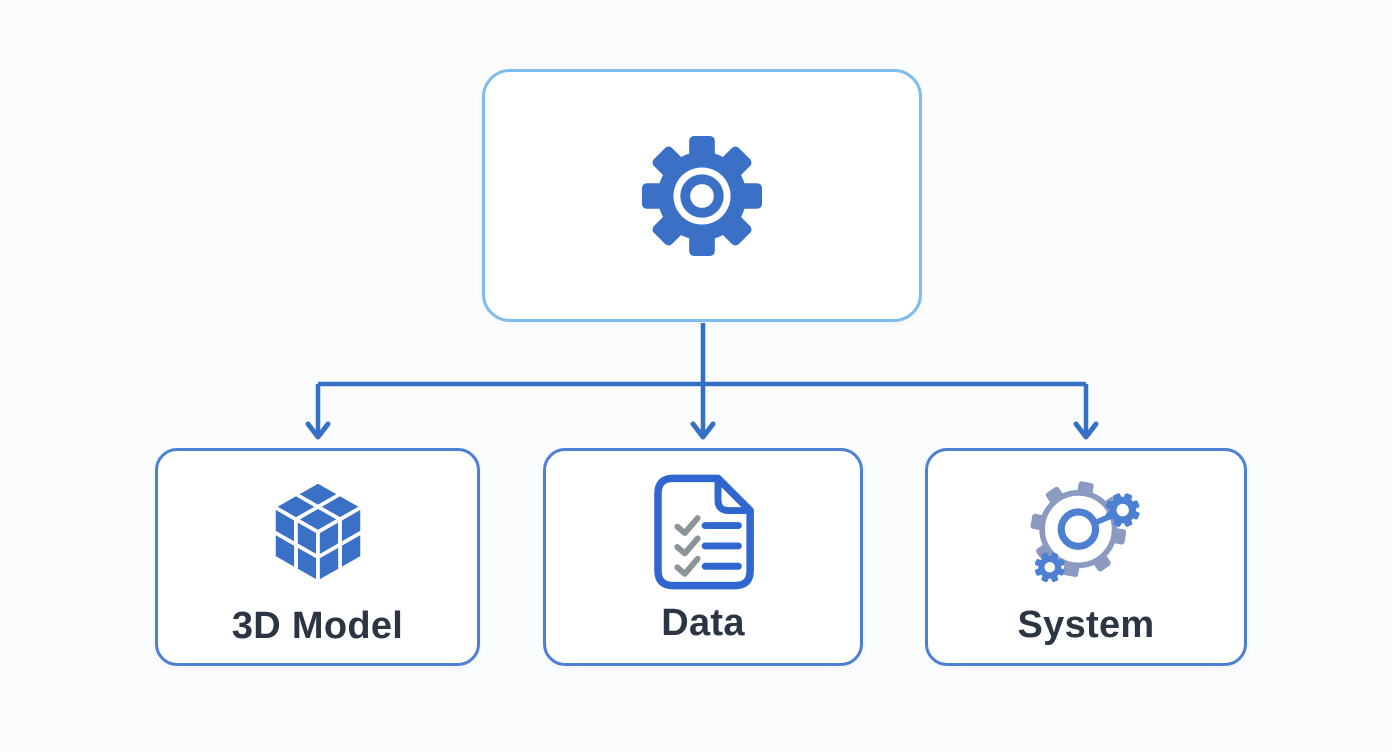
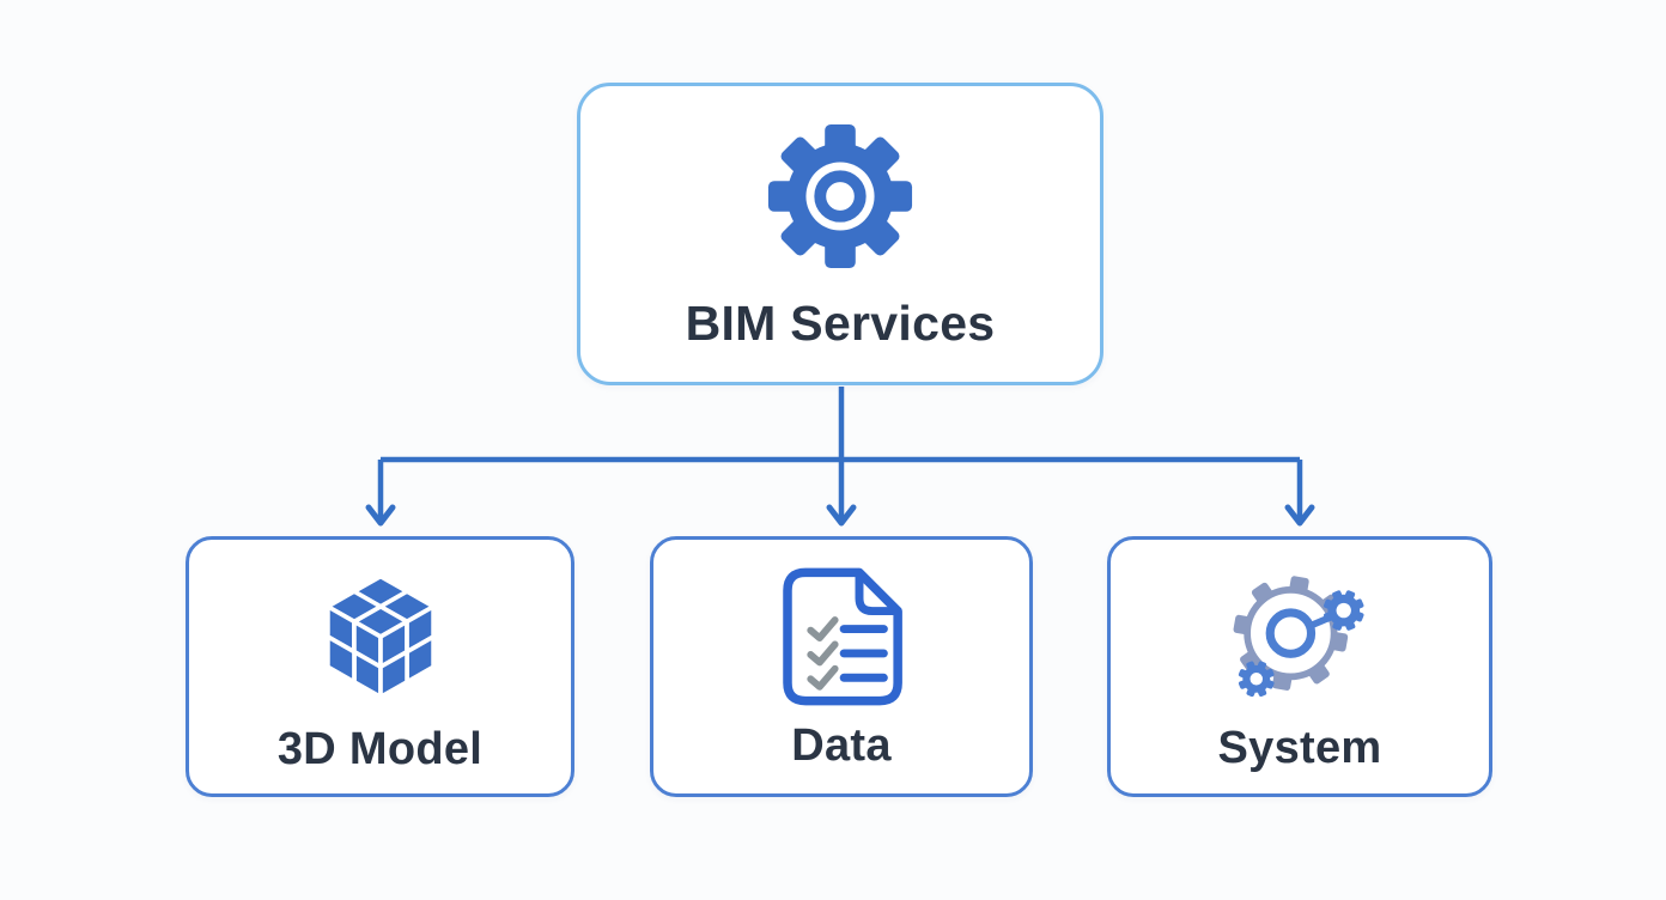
+ BIM Services
  3D Model
  Data
  System
